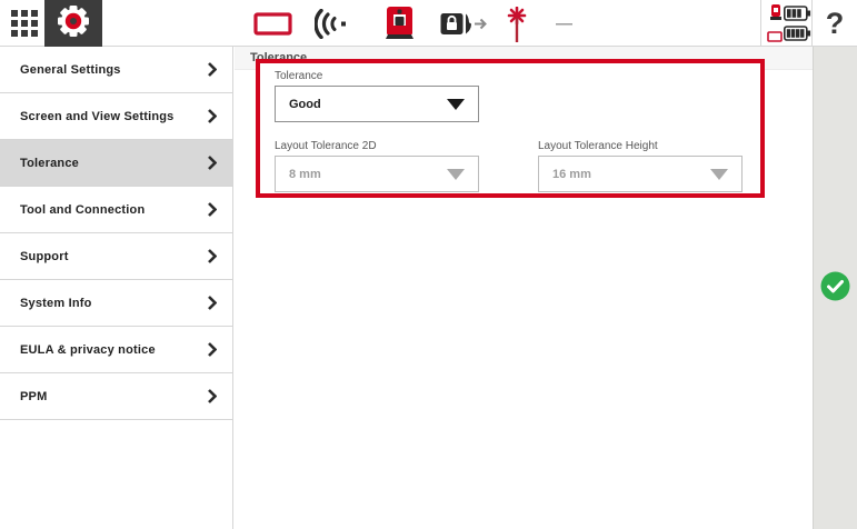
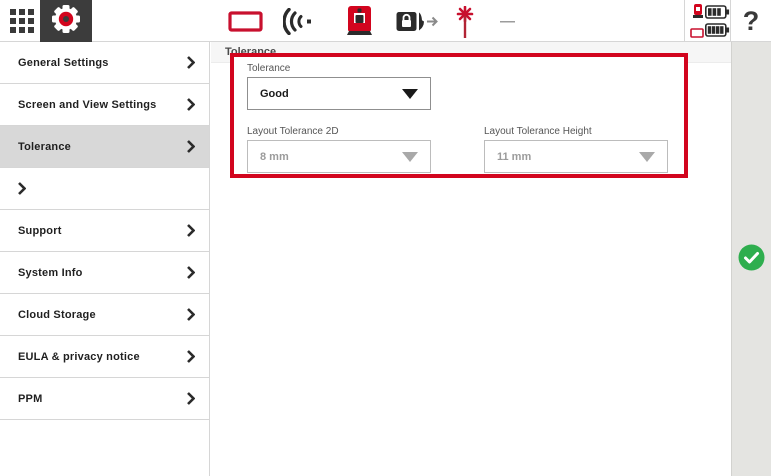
  —
  ?
  General Settings
  Screen and View Settings
  Tolerance
- Tool and Connection
  Support
  System Info
+ Cloud Storage
  EULA & privacy notice
  PPM
  Tolerance
  Tolerance
  Good
  Layout Tolerance 2D
  8 mm
  Layout Tolerance Height
- 16 mm
+ 11 mm
